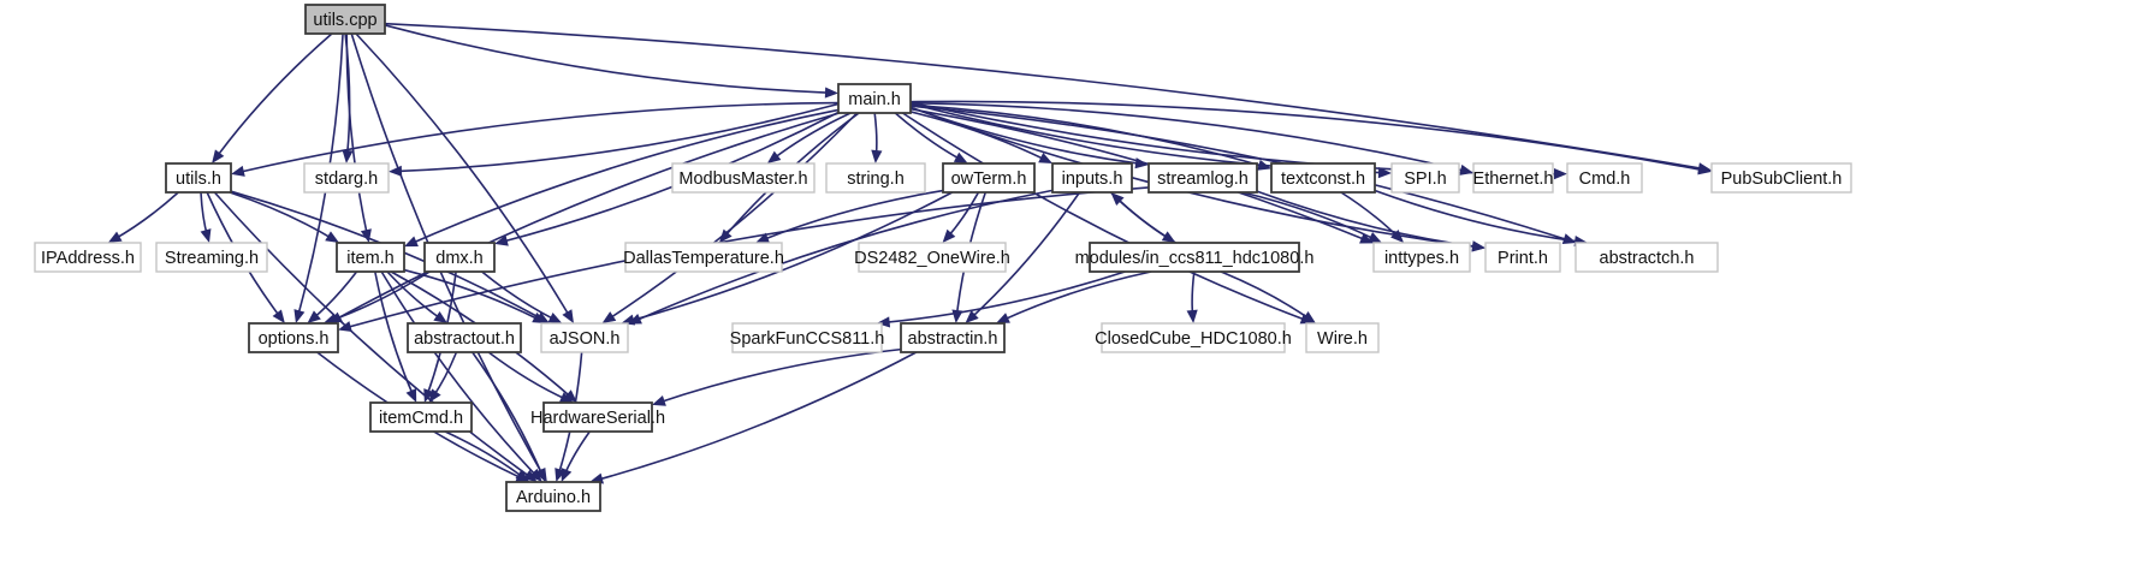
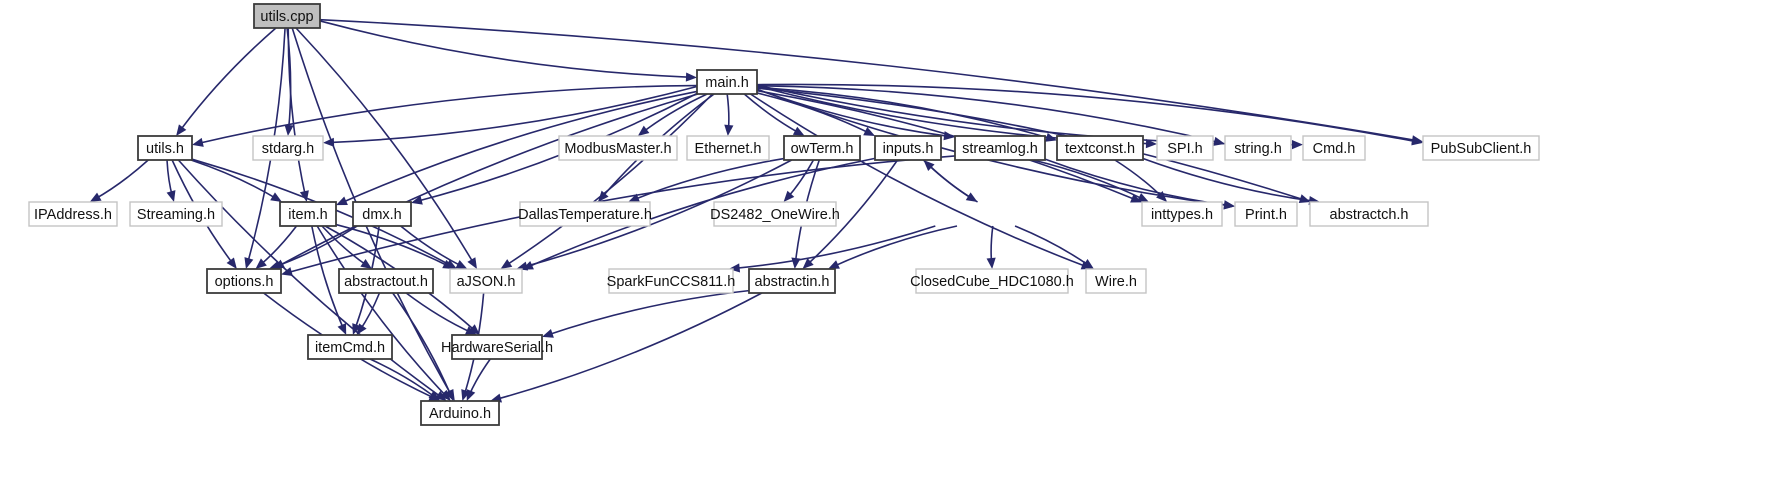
  utils.cpp
  main.h
  utils.h
  stdarg.h
  ModbusMaster.h
- string.h
+ Ethernet.h
  owTerm.h
  inputs.h
  streamlog.h
  textconst.h
  SPI.h
- Ethernet.h
+ string.h
  Cmd.h
  PubSubClient.h
  IPAddress.h
  Streaming.h
  item.h
  dmx.h
  DallasTemperature.h
  DS2482_OneWire.h
- modules/in_ccs811_hdc1080.h
  inttypes.h
  Print.h
  abstractch.h
  options.h
  abstractout.h
  aJSON.h
  SparkFunCCS811.h
  abstractin.h
  ClosedCube_HDC1080.h
  Wire.h
  itemCmd.h
  HardwareSerial.h
  Arduino.h
